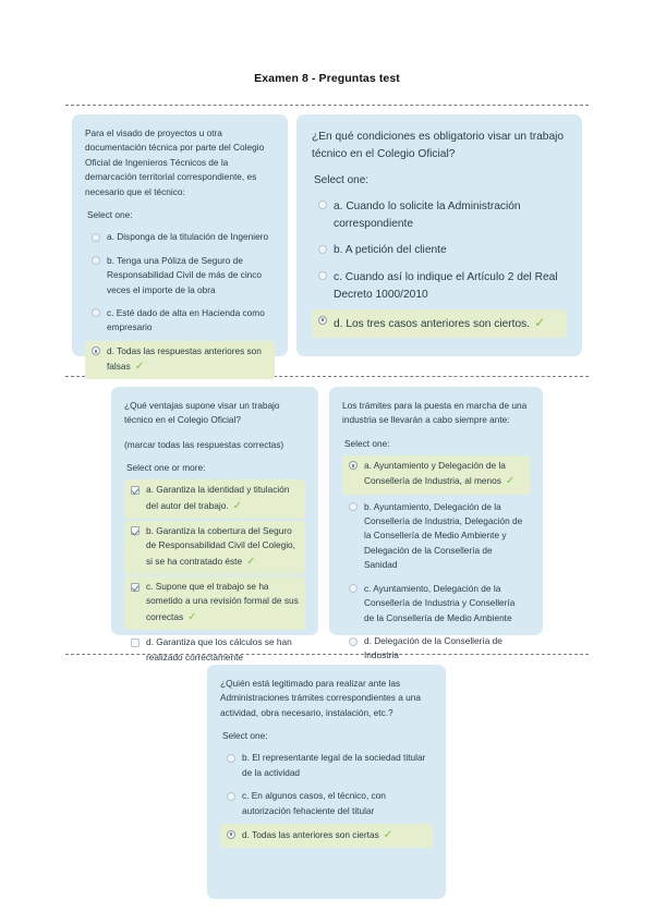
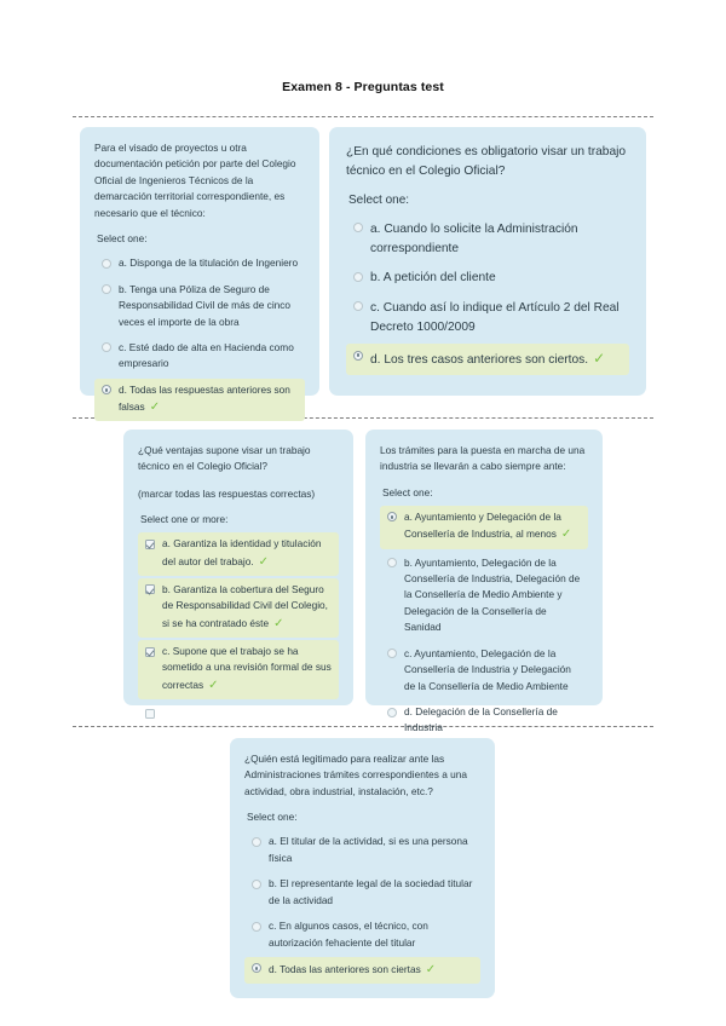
  Examen 8 - Preguntas test
- Para el visado de proyectos u otra documentación técnica por parte del Colegio Oficial de Ingenieros Técnicos de la demarcación territorial correspondiente, es necesario que el técnico:
+ Para el visado de proyectos u otra documentación petición por parte del Colegio Oficial de Ingenieros Técnicos de la demarcación territorial correspondiente, es necesario que el técnico:
  Select one:
  a. Disponga de la titulación de Ingeniero
  b. Tenga una Póliza de Seguro de Responsabilidad Civil de más de cinco veces el importe de la obra
  c. Esté dado de alta en Hacienda como empresario
  d. Todas las respuestas anteriores son falsas ✓
  ¿En qué condiciones es obligatorio visar un trabajo técnico en el Colegio Oficial?
  Select one:
  a. Cuando lo solicite la Administración correspondiente
  b. A petición del cliente
- c. Cuando así lo indique el Artículo 2 del Real Decreto 1000/2010
+ c. Cuando así lo indique el Artículo 2 del Real Decreto 1000/2009
  d. Los tres casos anteriores son ciertos. ✓
  ¿Qué ventajas supone visar un trabajo técnico en el Colegio Oficial?
  (marcar todas las respuestas correctas)
  Select one or more:
  a. Garantiza la identidad y titulación del autor del trabajo. ✓
  b. Garantiza la cobertura del Seguro de Responsabilidad Civil del Colegio, si se ha contratado éste ✓
  c. Supone que el trabajo se ha sometido a una revisión formal de sus correctas ✓
- d. Garantiza que los cálculos se han realizado correctamente
  Los trámites para la puesta en marcha de una industria se llevarán a cabo siempre ante:
  Select one:
  a. Ayuntamiento y Delegación de la Consellería de Industria, al menos ✓
  b. Ayuntamiento, Delegación de la Consellería de Industria, Delegación de la Consellería de Medio Ambiente y Delegación de la Consellería de Sanidad
- c. Ayuntamiento, Delegación de la Consellería de Industria y Consellería de la Consellería de Medio Ambiente
+ c. Ayuntamiento, Delegación de la Consellería de Industria y Delegación de la Consellería de Medio Ambiente
  d. Delegación de la Consellería de Industria
- ¿Quién está legitimado para realizar ante las Administraciones trámites correspondientes a una actividad, obra necesario, instalación, etc.?
+ ¿Quién está legitimado para realizar ante las Administraciones trámites correspondientes a una actividad, obra industrial, instalación, etc.?
  Select one:
+ a. El titular de la actividad, si es una persona física
  b. El representante legal de la sociedad titular de la actividad
  c. En algunos casos, el técnico, con autorización fehaciente del titular
  d. Todas las anteriores son ciertas ✓
